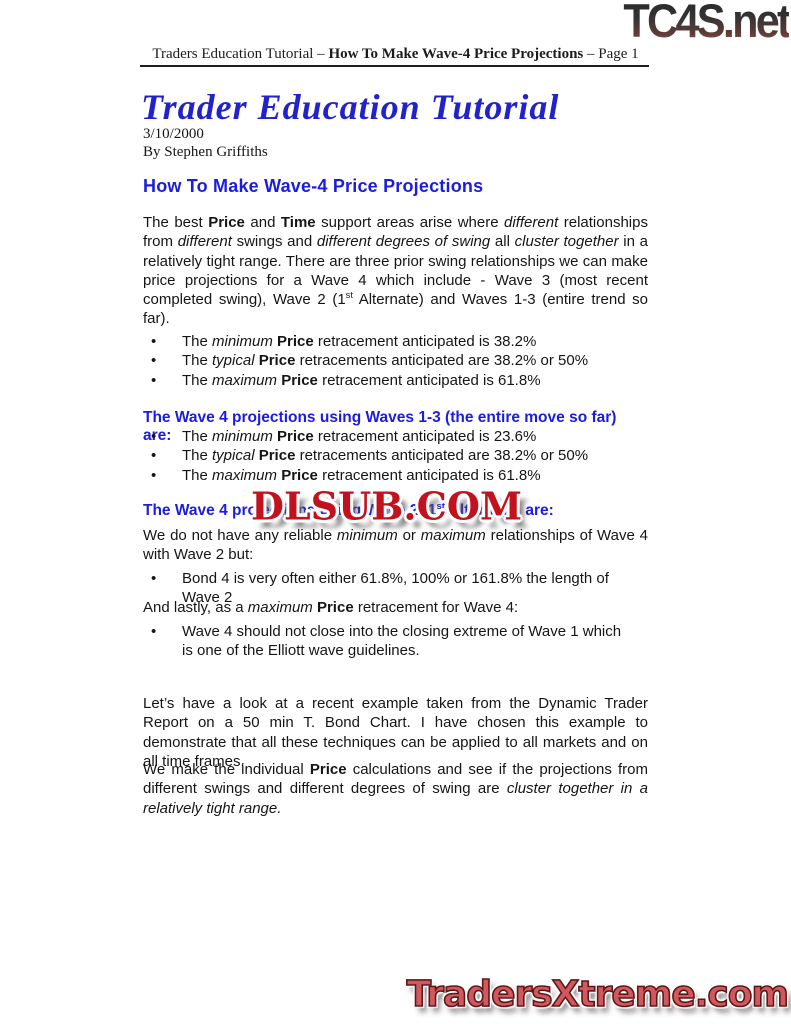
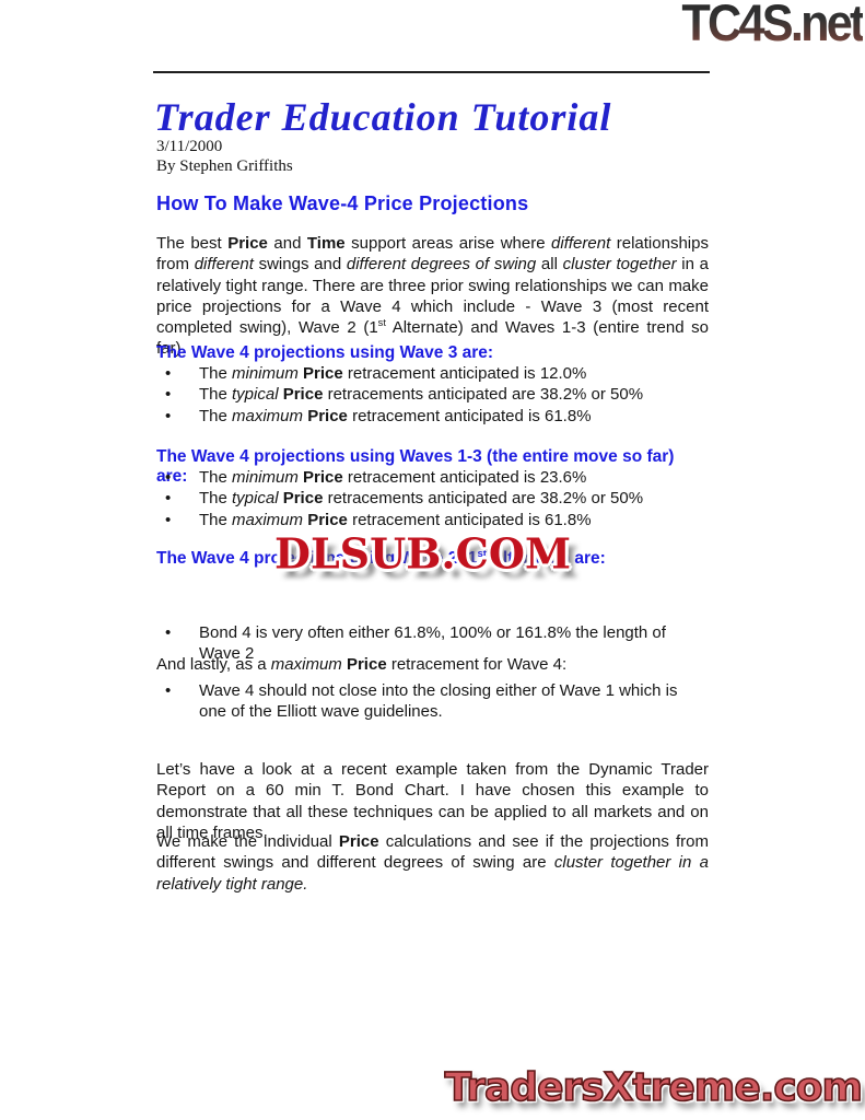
  TC4S.net
- Traders Education Tutorial – How To Make Wave-4 Price Projections – Page 1
  Trader Education Tutorial
- 3/10/2000
+ 3/11/2000
  By Stephen Griffiths
  How To Make Wave-4 Price Projections
  The best Price and Time support areas arise where different relationships from different swings and different degrees of swing all cluster together in a relatively tight range. There are three prior swing relationships we can make price projections for a Wave 4 which include - Wave 3 (most recent completed swing), Wave 2 (1st Alternate) and Waves 1-3 (entire trend so far).
+ The Wave 4 projections using Wave 3 are:
- The minimum Price retracement anticipated is 38.2%
+ The minimum Price retracement anticipated is 12.0%
  The typical Price retracements anticipated are 38.2% or 50%
  The maximum Price retracement anticipated is 61.8%
  The Wave 4 projections using Waves 1-3 (the entire move so far) are:
  The minimum Price retracement anticipated is 23.6%
  The typical Price retracements anticipated are 38.2% or 50%
  The maximum Price retracement anticipated is 61.8%
  The Wave 4 projections using Wave 2 (1st Alternate) are:
- We do not have any reliable minimum or maximum relationships of Wave 4 with Wave 2 but:
  Bond 4 is very often either 61.8%, 100% or 161.8% the length of Wave 2
  And lastly, as a maximum Price retracement for Wave 4:
- Wave 4 should not close into the closing extreme of Wave 1 which is one of the Elliott wave guidelines.
+ Wave 4 should not close into the closing either of Wave 1 which is one of the Elliott wave guidelines.
- Let’s have a look at a recent example taken from the Dynamic Trader Report on a 50 min T. Bond Chart. I have chosen this example to demonstrate that all these techniques can be applied to all markets and on all time frames.
+ Let’s have a look at a recent example taken from the Dynamic Trader Report on a 60 min T. Bond Chart. I have chosen this example to demonstrate that all these techniques can be applied to all markets and on all time frames.
  We make the individual Price calculations and see if the projections from different swings and different degrees of swing are cluster together in a relatively tight range.
  DLSUB.COM
  TradersXtreme.com
